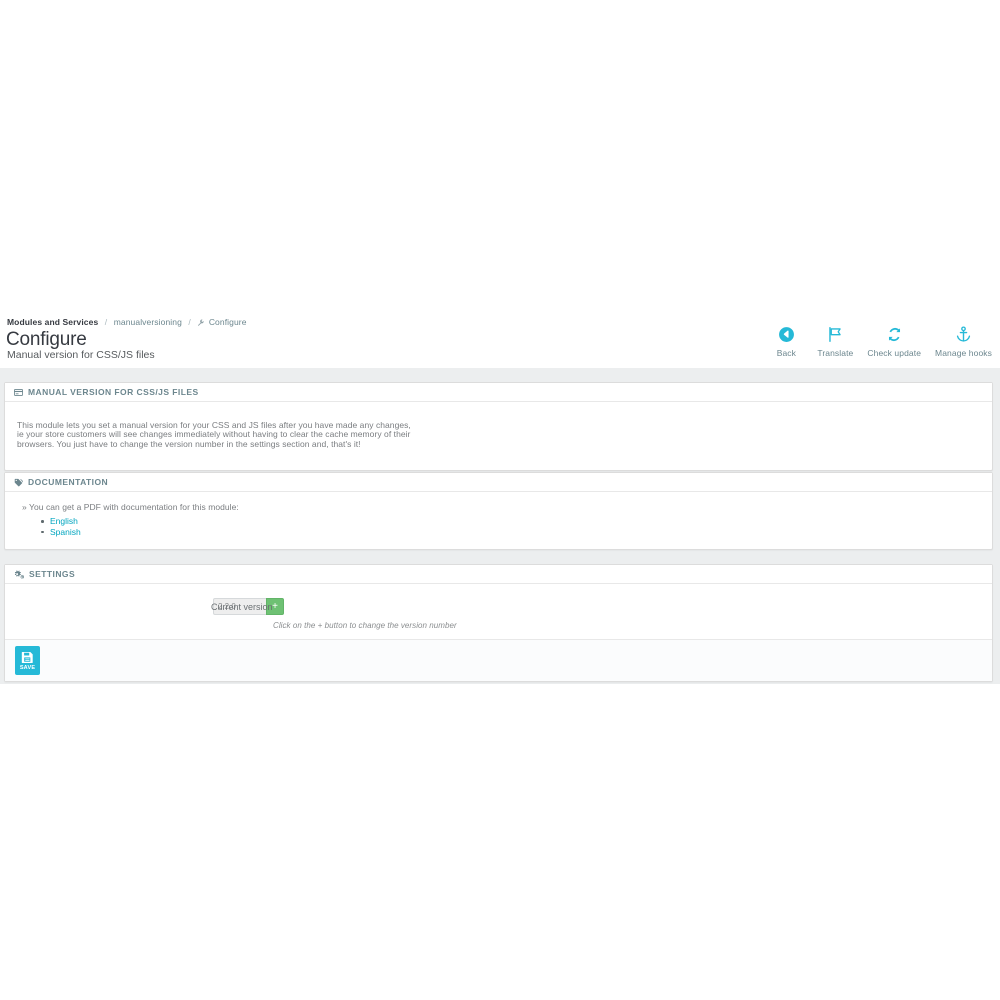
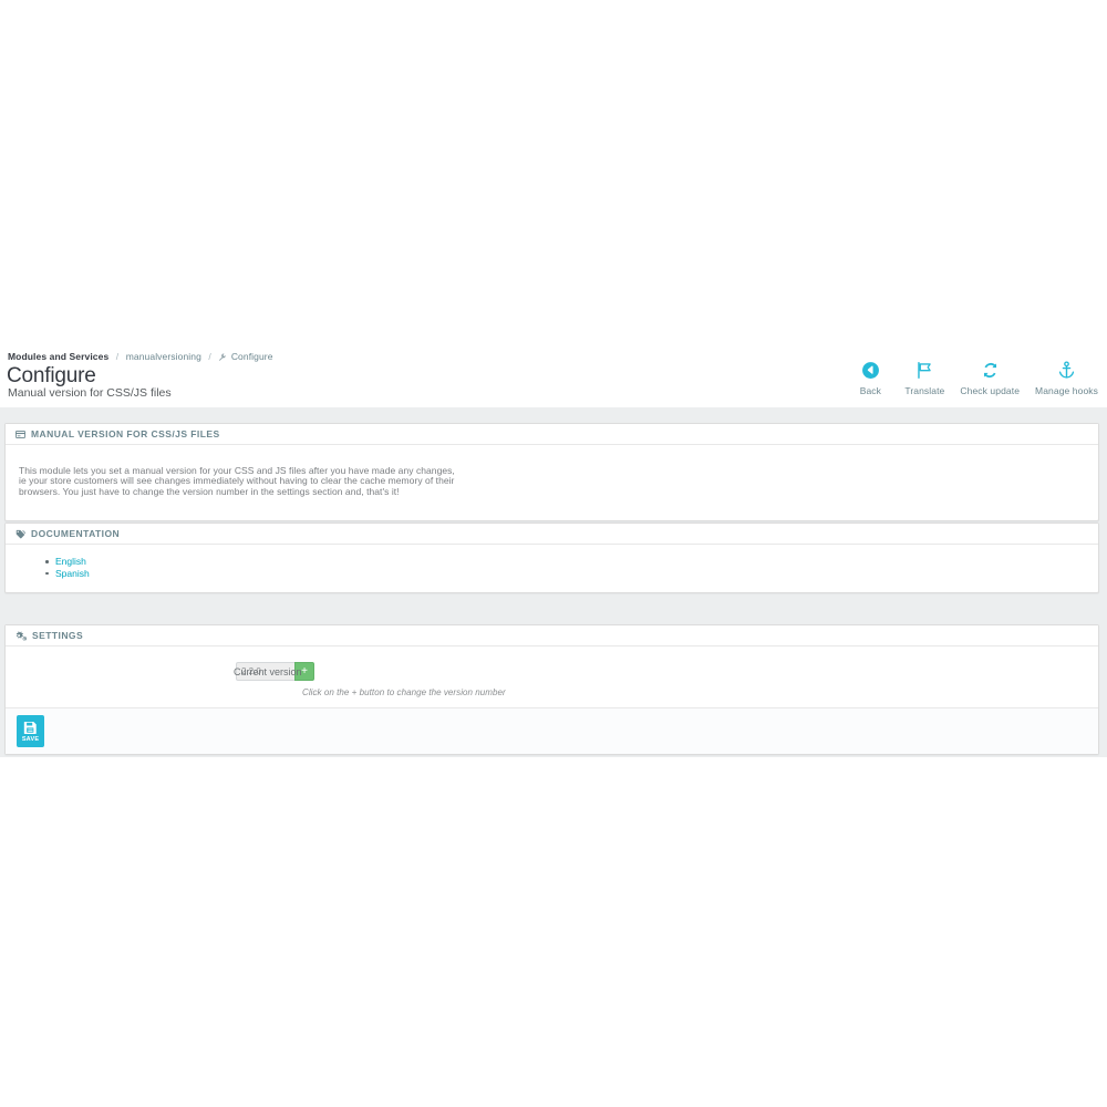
  Modules and Services / manualversioning / Configure
  Configure
  Manual version for CSS/JS files
  Back
  Translate
  Check update
  Manage hooks
  MANUAL VERSION FOR CSS/JS FILES
  This module lets you set a manual version for your CSS and JS files after you have made any changes, ie your store customers will see changes immediately without having to clear the cache memory of their browsers. You just have to change the version number in the settings section and, that's it!
  DOCUMENTATION
- » You can get a PDF with documentation for this module:
  English
  Spanish
  SETTINGS
  Current version
  2.2.0
  +
  Click on the + button to change the version number
